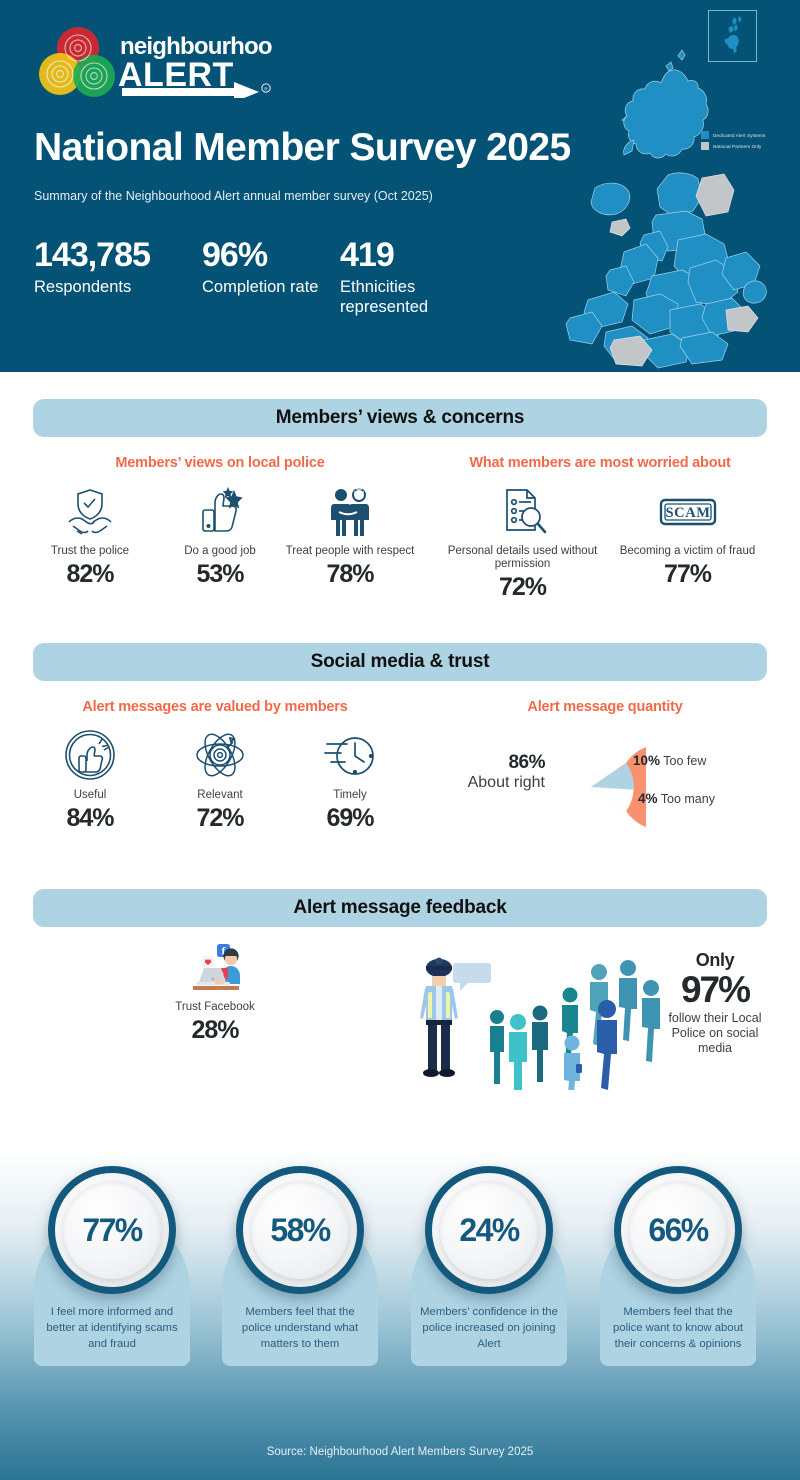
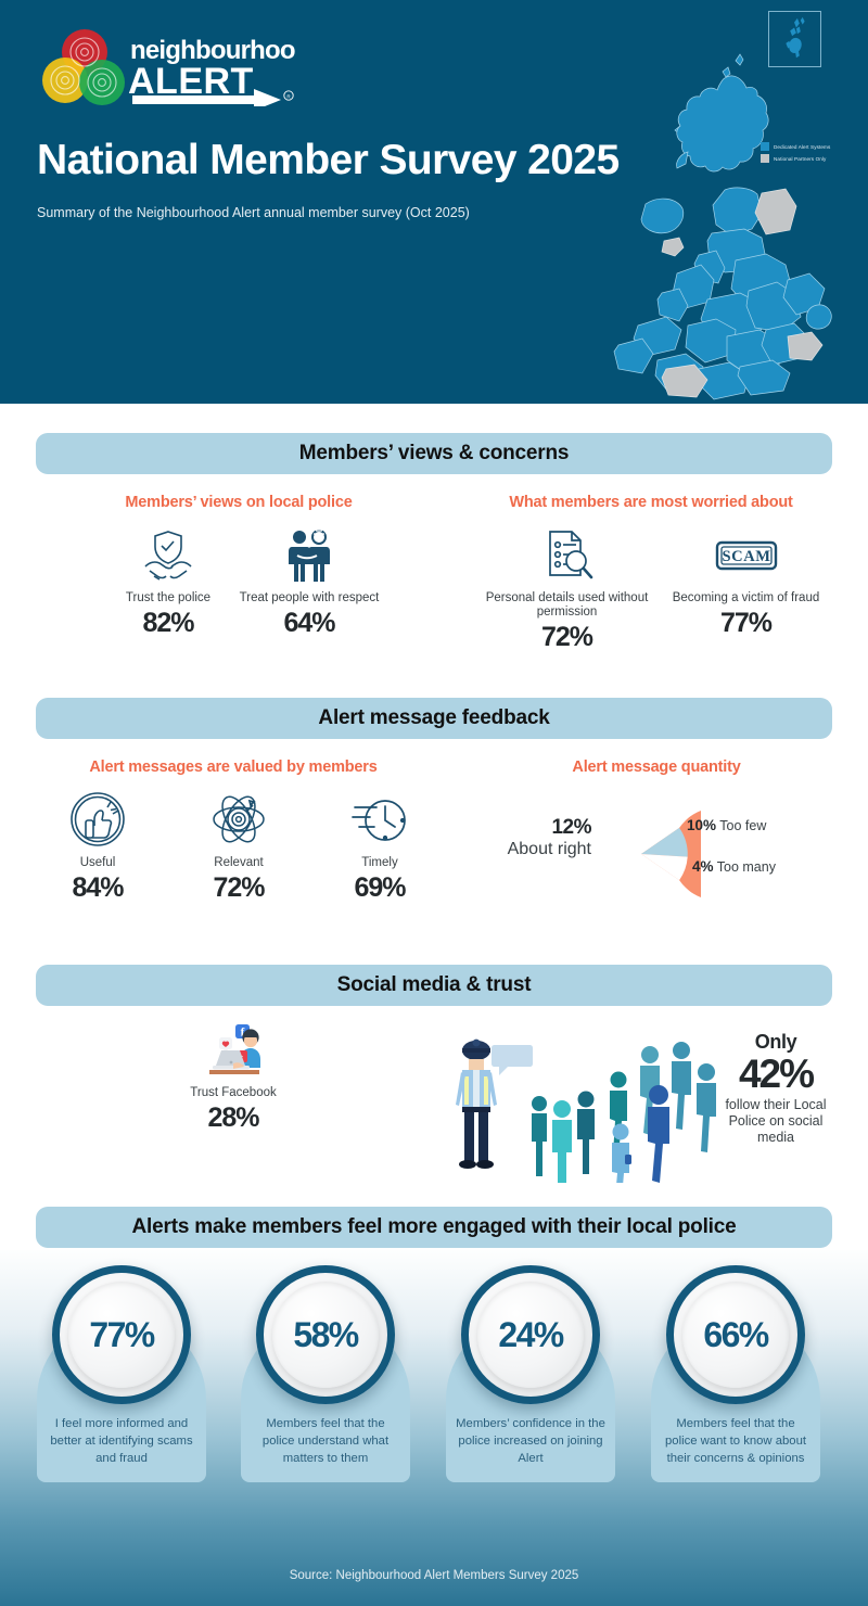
  neighbourhoo
  ALERT
  National Member Survey 2025
  Summary of the Neighbourhood Alert annual member survey (Oct 2025)
- 143,785
- Respondents
- 96%
- Completion rate
- 419
- Ethnicities represented
  Members’ views & concerns
  Members’ views on local police
  What members are most worried about
  Trust the police
  82%
- Do a good job
- 53%
  Treat people with respect
- 78%
+ 64%
  Personal details used without permission
  72%
  SCAM
  Becoming a victim of fraud
  77%
- Social media & trust
+ Alert message feedback
  Alert messages are valued by members
  Useful
  84%
  Relevant
  72%
  Timely
  69%
  Alert message quantity
- 86%
+ 12%
  About right
  10% Too few
  4% Too many
- Alert message feedback
+ Social media & trust
  f
  Trust Facebook
  28%
  Only
- 97%
+ 42%
  follow their Local Police on social media
+ Alerts make members feel more engaged with their local police
  77%
  I feel more informed and better at identifying scams and fraud
  58%
  Members feel that the police understand what matters to them
  24%
  Members’ confidence in the police increased on joining Alert
  66%
  Members feel that the police want to know about their concerns & opinions
  Source: Neighbourhood Alert Members Survey 2025
